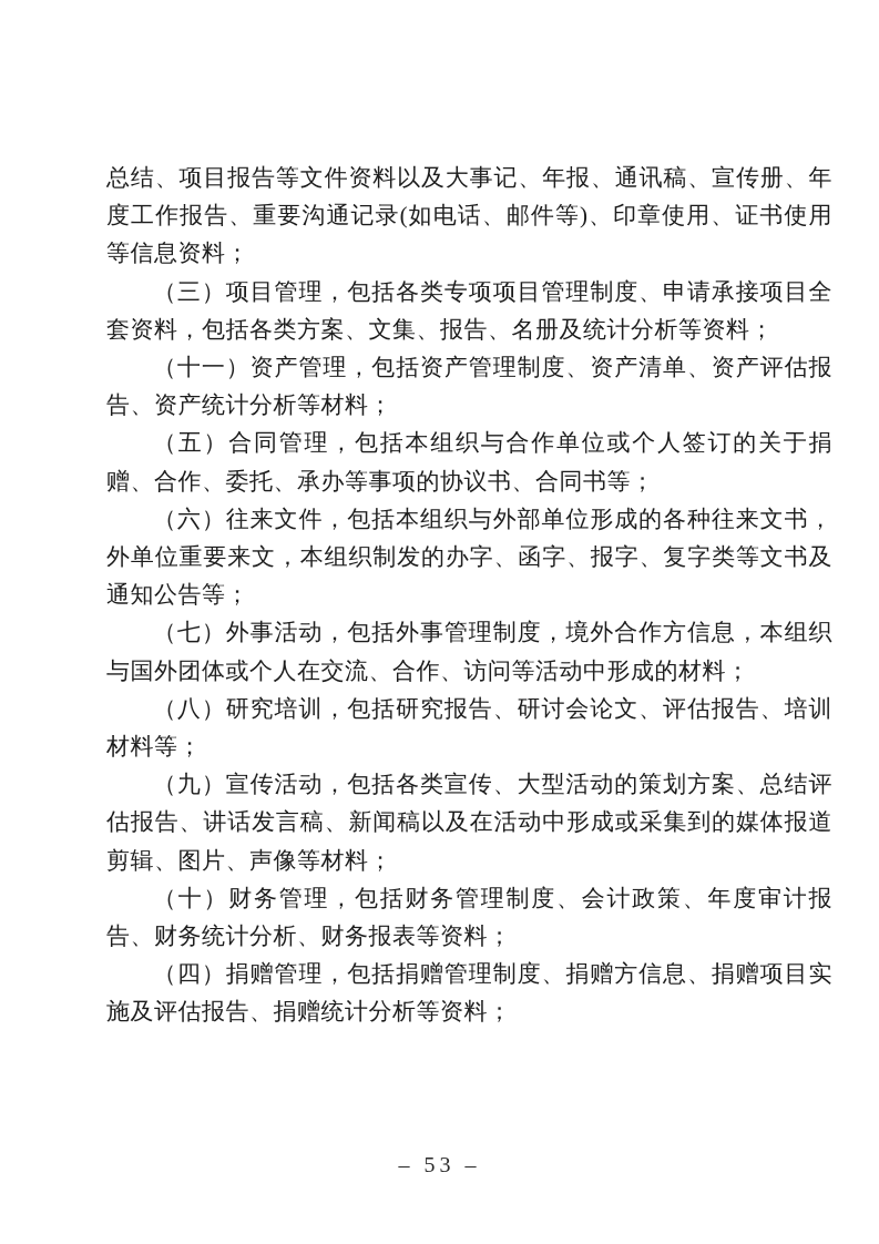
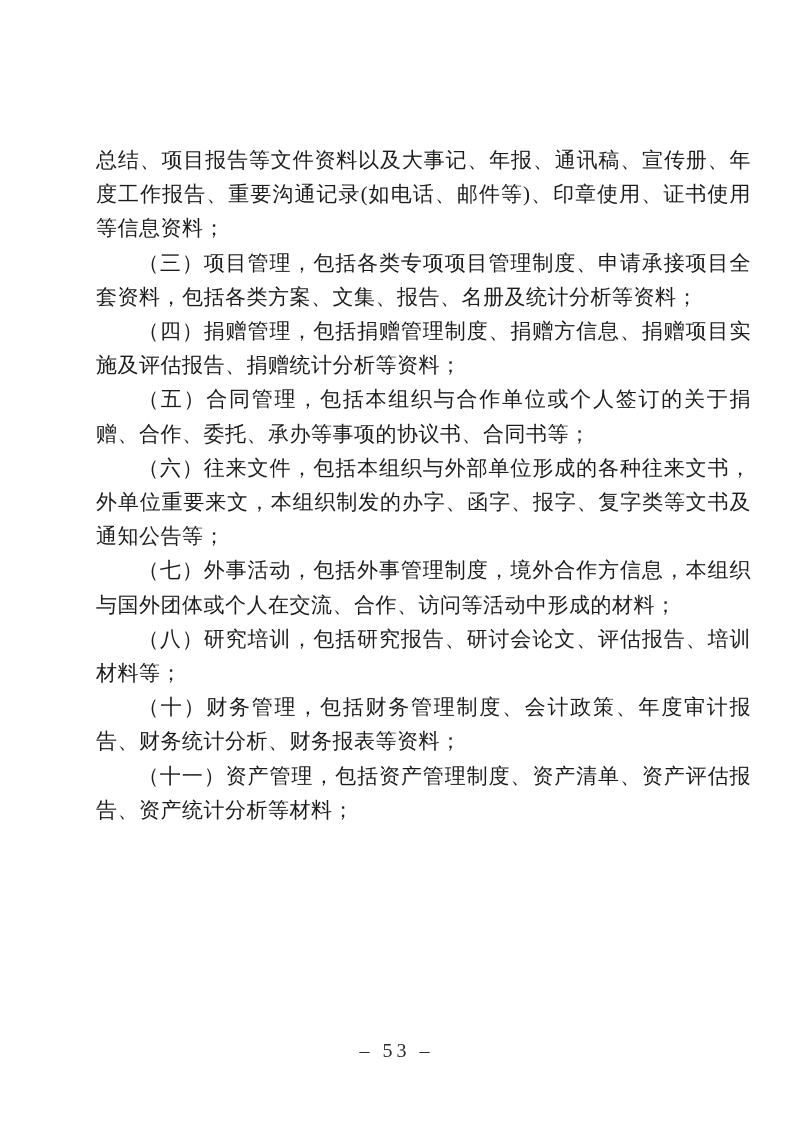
  总结、项目报告等文件资料以及大事记、年报、通讯稿、宣传册、年度工作报告、重要沟通记录(如电话、邮件等)、印章使用、证书使用等信息资料；
  （三）项目管理，包括各类专项项目管理制度、申请承接项目全套资料，包括各类方案、文集、报告、名册及统计分析等资料；
- （十一）资产管理，包括资产管理制度、资产清单、资产评估报告、资产统计分析等材料；
+ （四）捐赠管理，包括捐赠管理制度、捐赠方信息、捐赠项目实施及评估报告、捐赠统计分析等资料；
  （五）合同管理，包括本组织与合作单位或个人签订的关于捐赠、合作、委托、承办等事项的协议书、合同书等；
  （六）往来文件，包括本组织与外部单位形成的各种往来文书，外单位重要来文，本组织制发的办字、函字、报字、复字类等文书及通知公告等；
  （七）外事活动，包括外事管理制度，境外合作方信息，本组织与国外团体或个人在交流、合作、访问等活动中形成的材料；
  （八）研究培训，包括研究报告、研讨会论文、评估报告、培训材料等；
- （九）宣传活动，包括各类宣传、大型活动的策划方案、总结评估报告、讲话发言稿、新闻稿以及在活动中形成或采集到的媒体报道剪辑、图片、声像等材料；
  （十）财务管理，包括财务管理制度、会计政策、年度审计报告、财务统计分析、财务报表等资料；
- （四）捐赠管理，包括捐赠管理制度、捐赠方信息、捐赠项目实施及评估报告、捐赠统计分析等资料；
+ （十一）资产管理，包括资产管理制度、资产清单、资产评估报告、资产统计分析等材料；
  – 53 –
